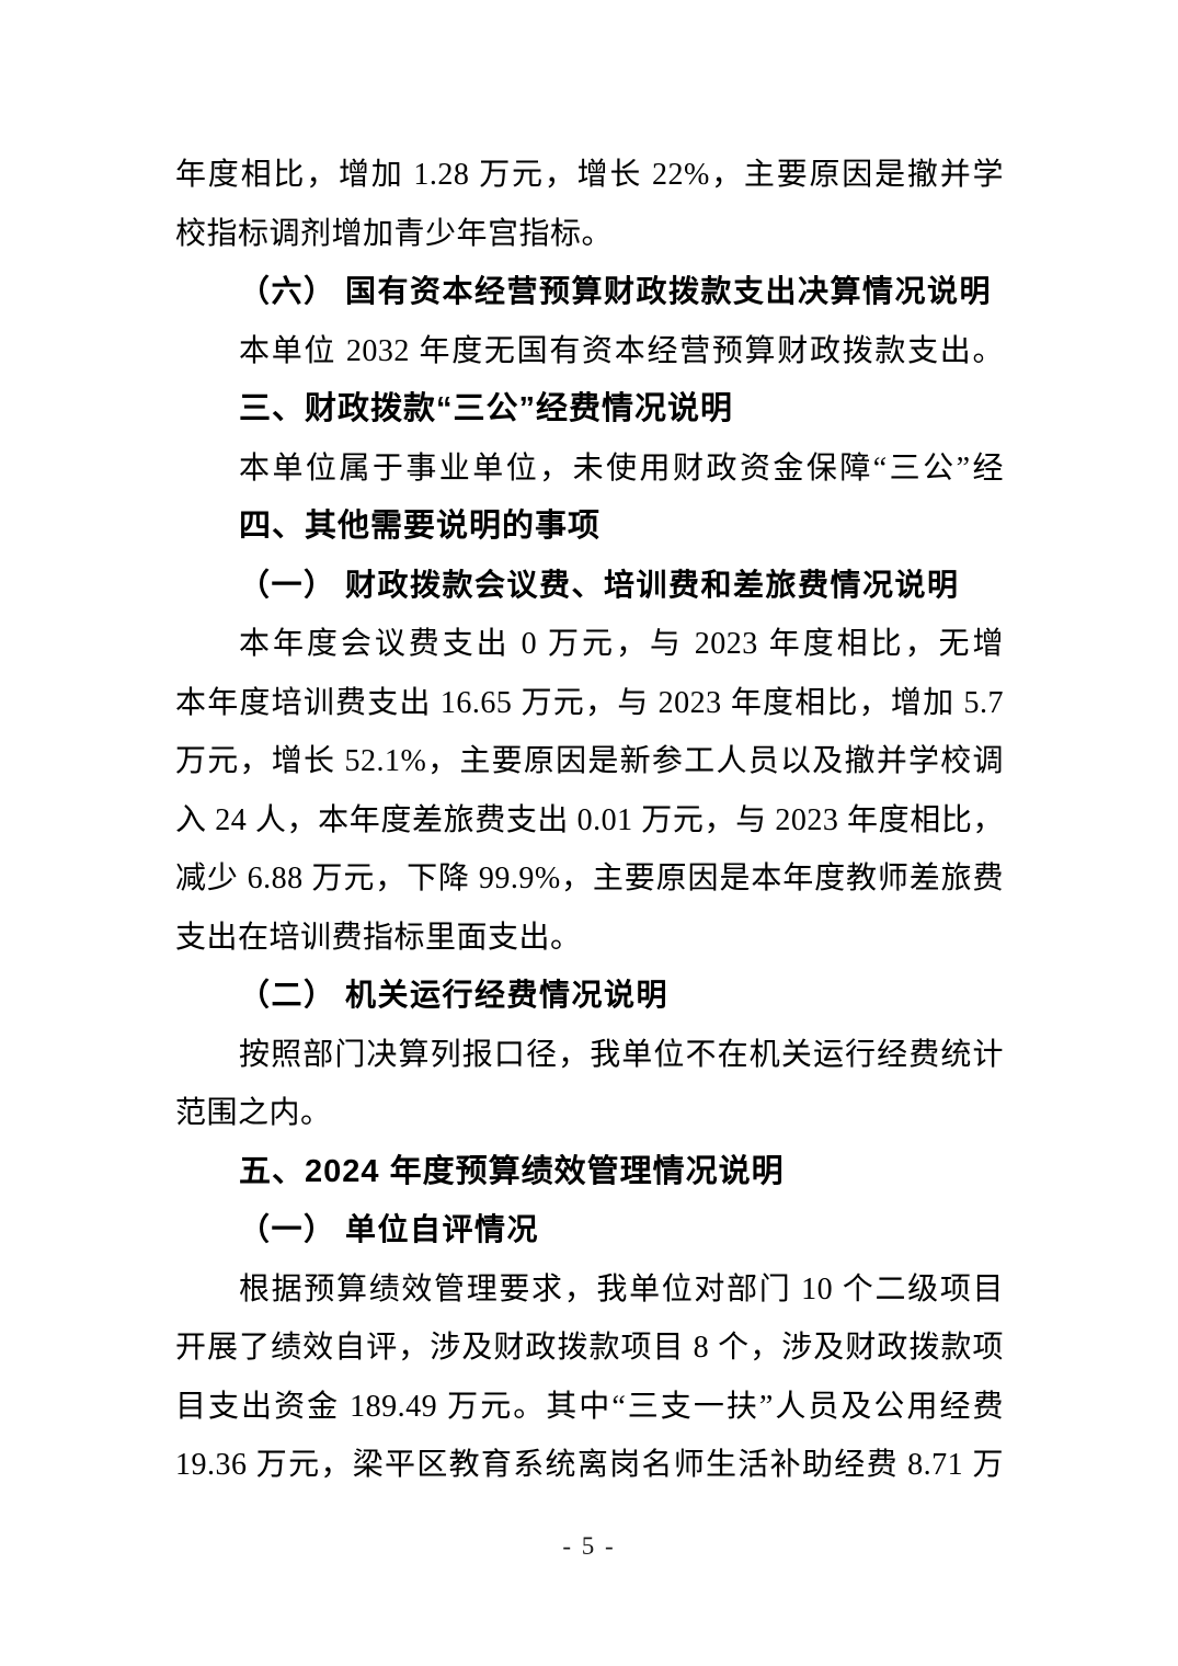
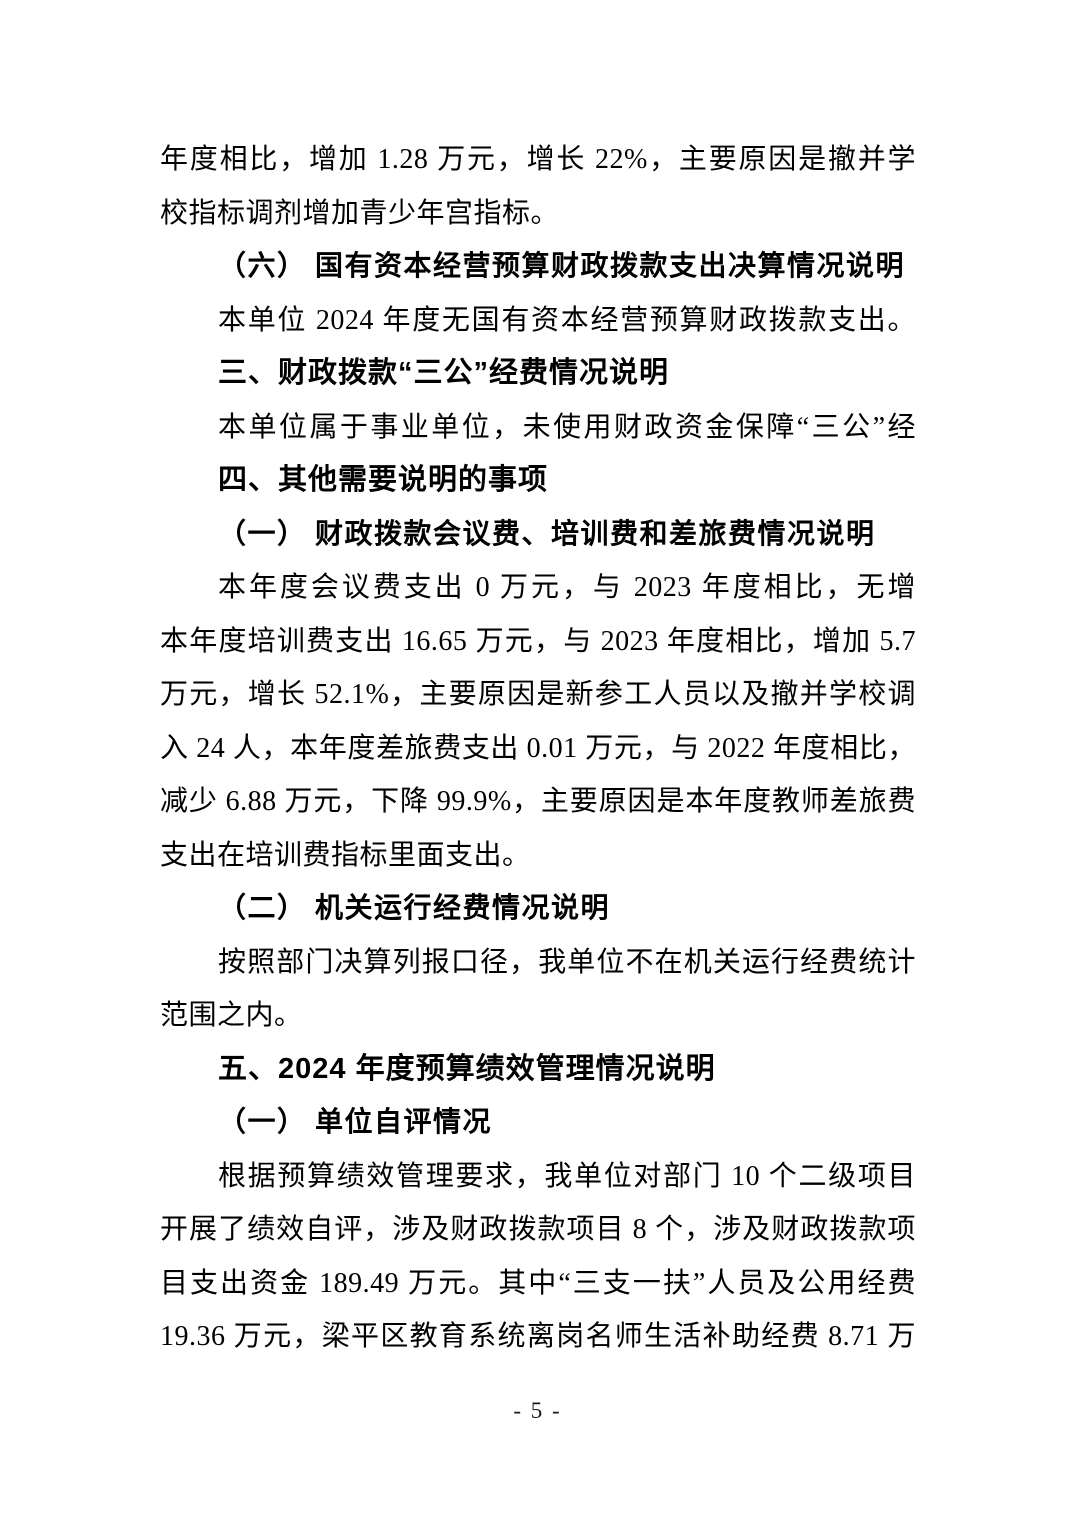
  年度相比，增加 1.28 万元，增长 22%，主要原因是撤并学
  校指标调剂增加青少年宫指标。
  （六） 国有资本经营预算财政拨款支出决算情况说明
- 本单位 2032 年度无国有资本经营预算财政拨款支出。
+ 本单位 2024 年度无国有资本经营预算财政拨款支出。
  三、财政拨款“三公”经费情况说明
  本单位属于事业单位，未使用财政资金保障“三公”经
  四、其他需要说明的事项
  （一） 财政拨款会议费、培训费和差旅费情况说明
  本年度会议费支出 0 万元，与 2023 年度相比，无增
  本年度培训费支出 16.65 万元，与 2023 年度相比，增加 5.7
  万元，增长 52.1%，主要原因是新参工人员以及撤并学校调
- 入 24 人，本年度差旅费支出 0.01 万元，与 2023 年度相比，
+ 入 24 人，本年度差旅费支出 0.01 万元，与 2022 年度相比，
  减少 6.88 万元，下降 99.9%，主要原因是本年度教师差旅费
  支出在培训费指标里面支出。
  （二） 机关运行经费情况说明
  按照部门决算列报口径，我单位不在机关运行经费统计
  范围之内。
  五、2024 年度预算绩效管理情况说明
  （一） 单位自评情况
  根据预算绩效管理要求，我单位对部门 10 个二级项目
  开展了绩效自评，涉及财政拨款项目 8 个，涉及财政拨款项
  目支出资金 189.49 万元。其中“三支一扶”人员及公用经费
  19.36 万元，梁平区教育系统离岗名师生活补助经费 8.71 万
  - 5 -
